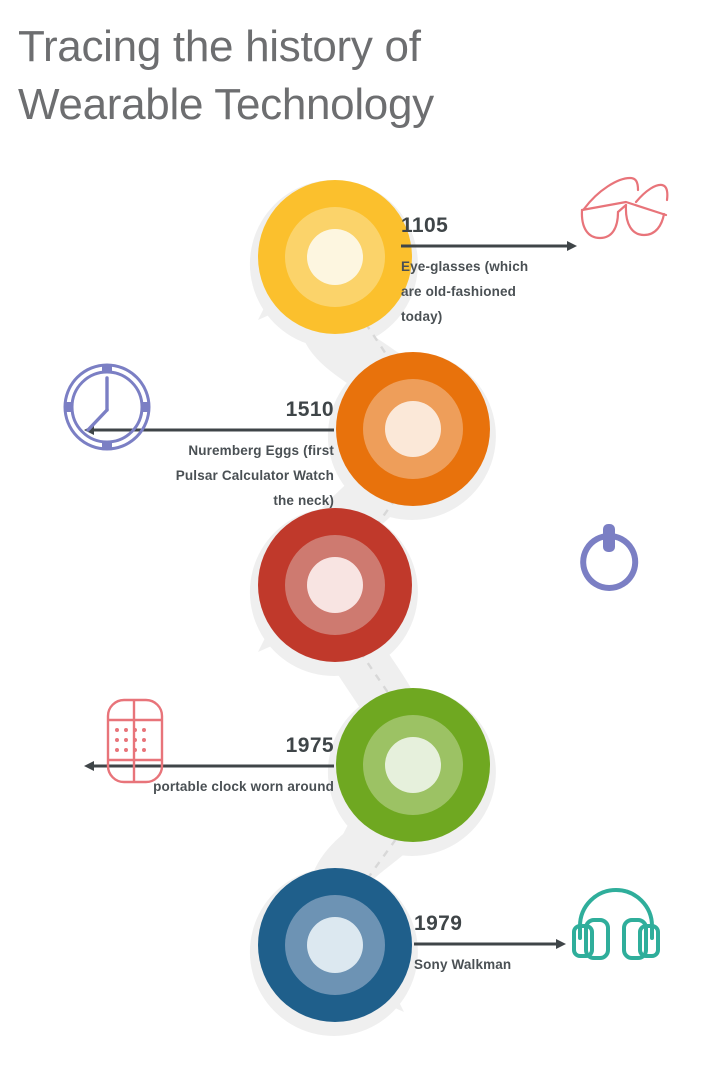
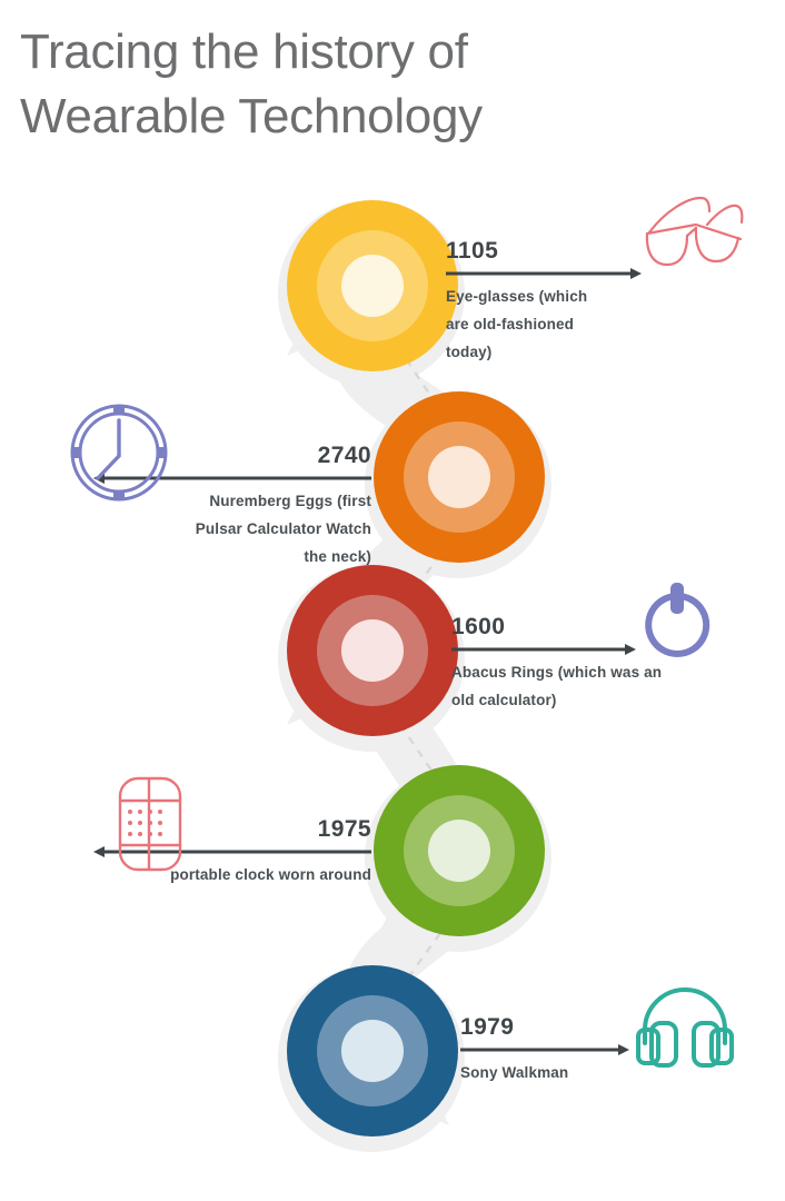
  Tracing the history of
  Wearable Technology
  1105
  Eye-glasses (which
  are old-fashioned
  today)
- 1510
+ 2740
  Nuremberg Eggs (first
  Pulsar Calculator Watch
  the neck)
+ 1600
+ Abacus Rings (which was an
+ old calculator)
  1975
  portable clock worn around
  1979
  Sony Walkman
